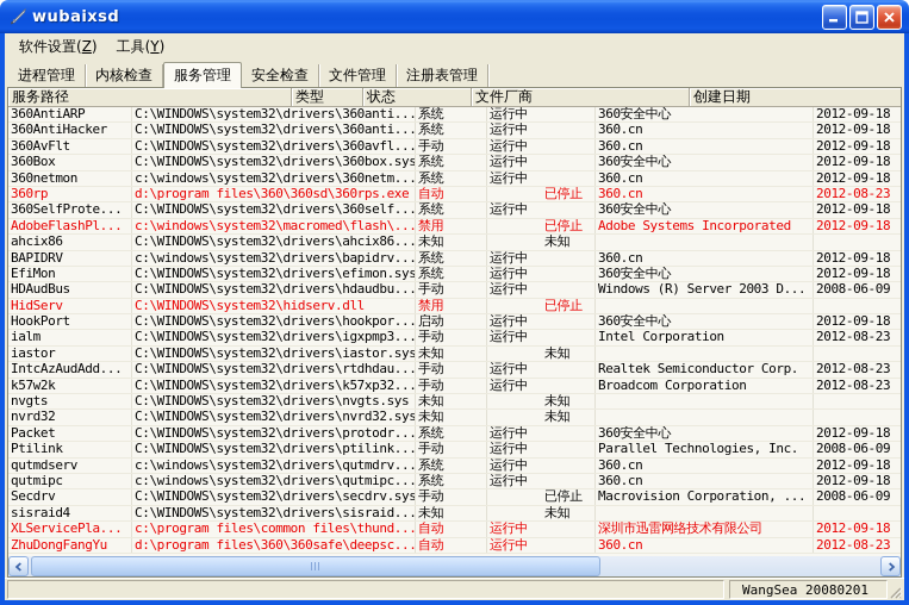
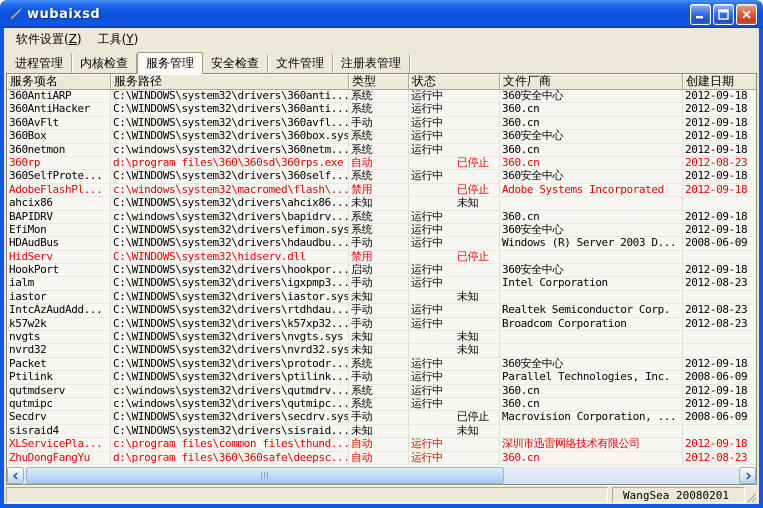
  wubaixsd
  软件设置(Z)
  工具(Y)
  进程管理
  内核检查
  服务管理
  安全检查
  文件管理
  注册表管理
+ 服务项名
  服务路径
  类型
  状态
  文件厂商
  创建日期
  360AntiARP
  C:\WINDOWS\system32\drivers\360anti...
  系统
  运行中
  360安全中心
  2012-09-18
  360AntiHacker
  C:\WINDOWS\system32\drivers\360anti...
  系统
  运行中
  360.cn
  2012-09-18
  360AvFlt
  C:\WINDOWS\system32\drivers\360avfl...
  手动
  运行中
  360.cn
  2012-09-18
  360Box
  C:\WINDOWS\system32\drivers\360box.sys
  系统
  运行中
  360安全中心
  2012-09-18
  360netmon
  c:\windows\system32\drivers\360netm...
  系统
  运行中
  360.cn
  2012-09-18
  360rp
  d:\program files\360\360sd\360rps.exe
  自动
  已停止
  360.cn
  2012-08-23
  360SelfProte...
  C:\WINDOWS\system32\drivers\360self...
  系统
  运行中
  360安全中心
  2012-09-18
  AdobeFlashPl...
  c:\windows\system32\macromed\flash\...
  禁用
  已停止
  Adobe Systems Incorporated
  2012-09-18
  ahcix86
  C:\WINDOWS\system32\drivers\ahcix86...
  未知
  未知
  BAPIDRV
  c:\windows\system32\drivers\bapidrv...
  系统
  运行中
  360.cn
  2012-09-18
  EfiMon
  C:\WINDOWS\system32\drivers\efimon.sys
  系统
  运行中
  360安全中心
  2012-09-18
  HDAudBus
  C:\WINDOWS\system32\drivers\hdaudbu...
  手动
  运行中
  Windows (R) Server 2003 D...
  2008-06-09
  HidServ
  C:\WINDOWS\system32\hidserv.dll
  禁用
  已停止
  HookPort
  C:\WINDOWS\system32\drivers\hookpor...
  启动
  运行中
  360安全中心
  2012-09-18
  ialm
  C:\WINDOWS\system32\drivers\igxpmp3...
  手动
  运行中
  Intel Corporation
  2012-08-23
  iastor
  C:\WINDOWS\system32\drivers\iastor.sys
  未知
  未知
  IntcAzAudAdd...
  C:\WINDOWS\system32\drivers\rtdhdau...
  手动
  运行中
  Realtek Semiconductor Corp.
  2012-08-23
  k57w2k
  C:\WINDOWS\system32\drivers\k57xp32...
  手动
  运行中
  Broadcom Corporation
  2012-08-23
  nvgts
  C:\WINDOWS\system32\drivers\nvgts.sys
  未知
  未知
  nvrd32
  C:\WINDOWS\system32\drivers\nvrd32.sys
  未知
  未知
  Packet
  C:\WINDOWS\system32\drivers\protodr...
  系统
  运行中
  360安全中心
  2012-09-18
  Ptilink
  C:\WINDOWS\system32\drivers\ptilink...
  手动
  运行中
  Parallel Technologies, Inc.
  2008-06-09
  qutmdserv
  c:\windows\system32\drivers\qutmdrv...
  系统
  运行中
  360.cn
  2012-09-18
  qutmipc
  c:\windows\system32\drivers\qutmipc...
  系统
  运行中
  360.cn
  2012-09-18
  Secdrv
  C:\WINDOWS\system32\drivers\secdrv.sys
  手动
  已停止
  Macrovision Corporation, ...
  2008-06-09
  sisraid4
  C:\WINDOWS\system32\drivers\sisraid...
  未知
  未知
  XLServicePla...
  c:\program files\common files\thund...
  自动
  运行中
  深圳市迅雷网络技术有限公司
  2012-09-18
  ZhuDongFangYu
  d:\program files\360\360safe\deepsc...
  自动
  运行中
  360.cn
  2012-08-23
  WangSea 20080201
